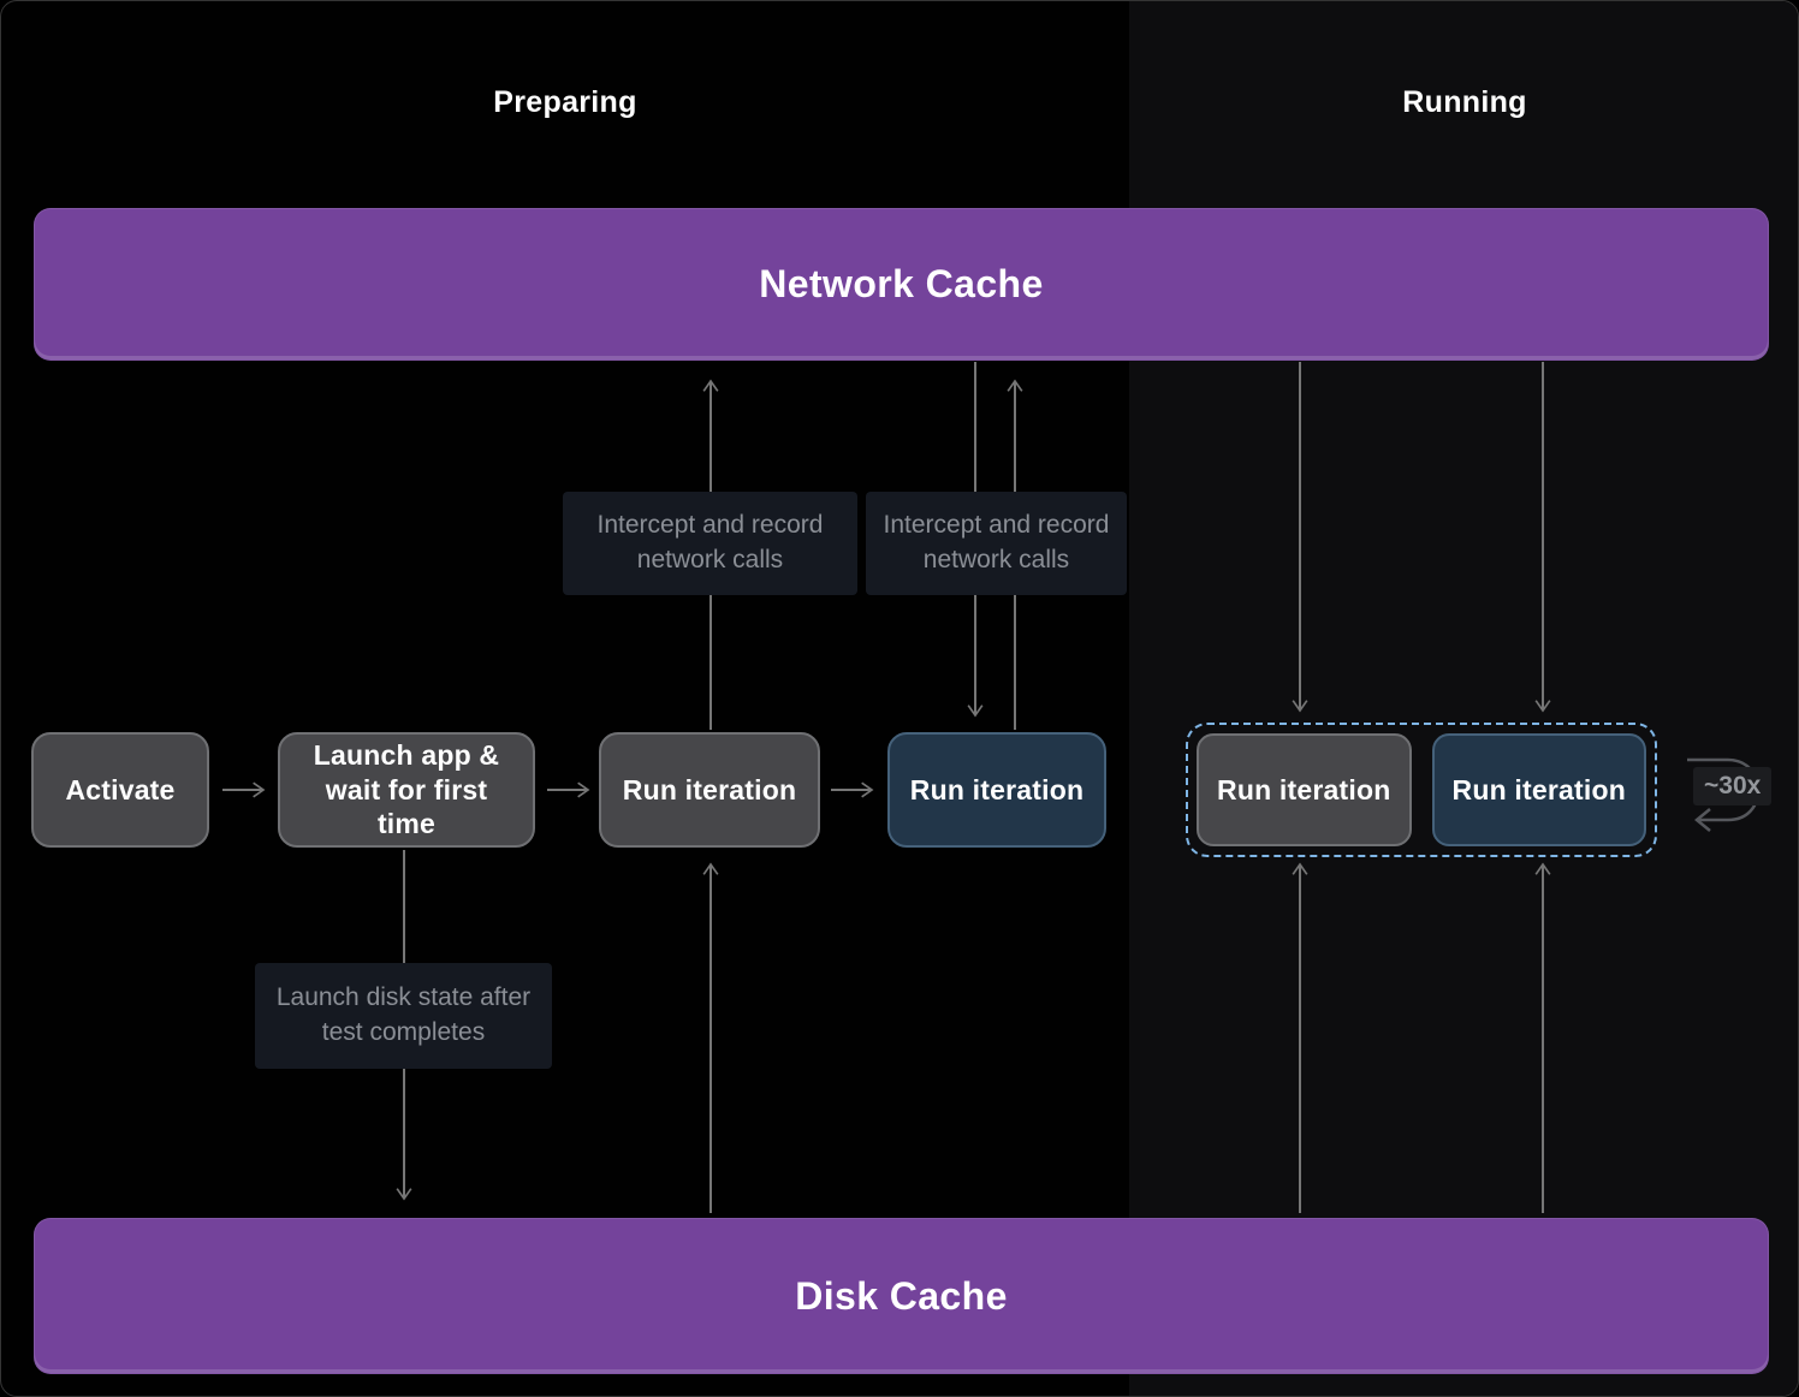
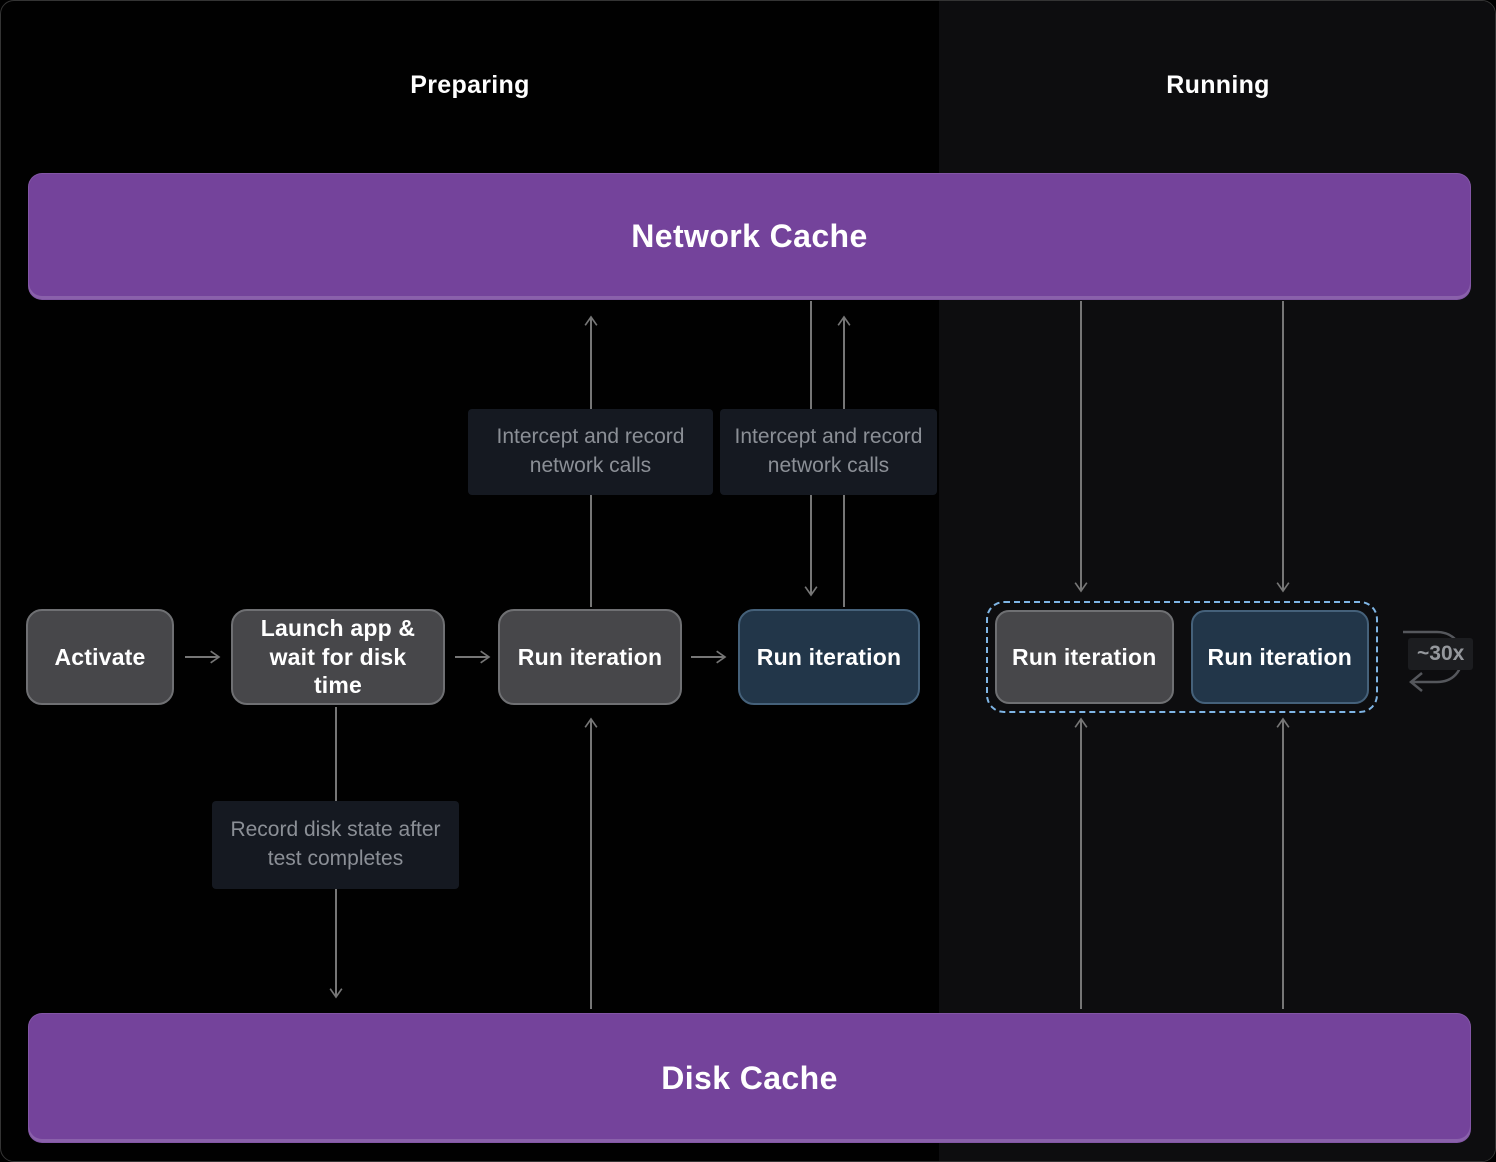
  Preparing
  Running
  Network Cache
  Disk Cache
  Intercept and record network calls
  Intercept and record network calls
- Launch disk state after test completes
+ Record disk state after test completes
  Activate
- Launch app & wait for first time
+ Launch app & wait for disk time
  Run iteration
  Run iteration
  Run iteration
  Run iteration
  ~30x
